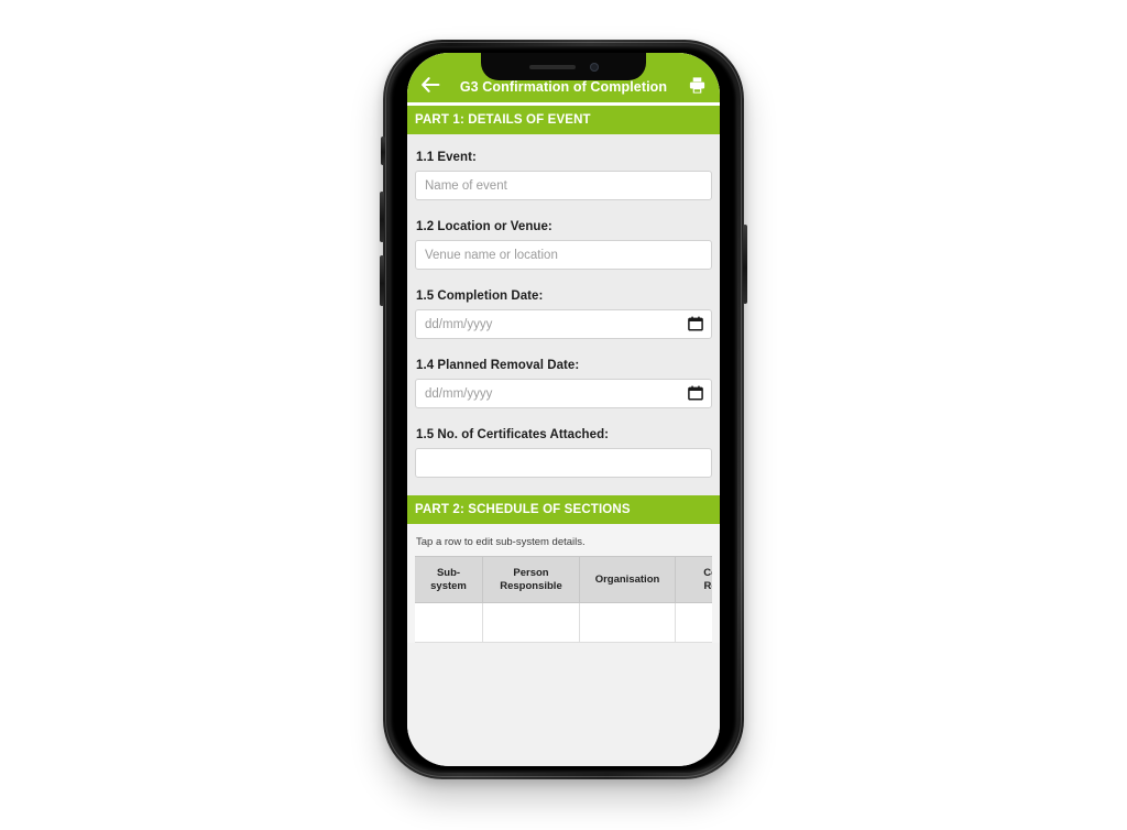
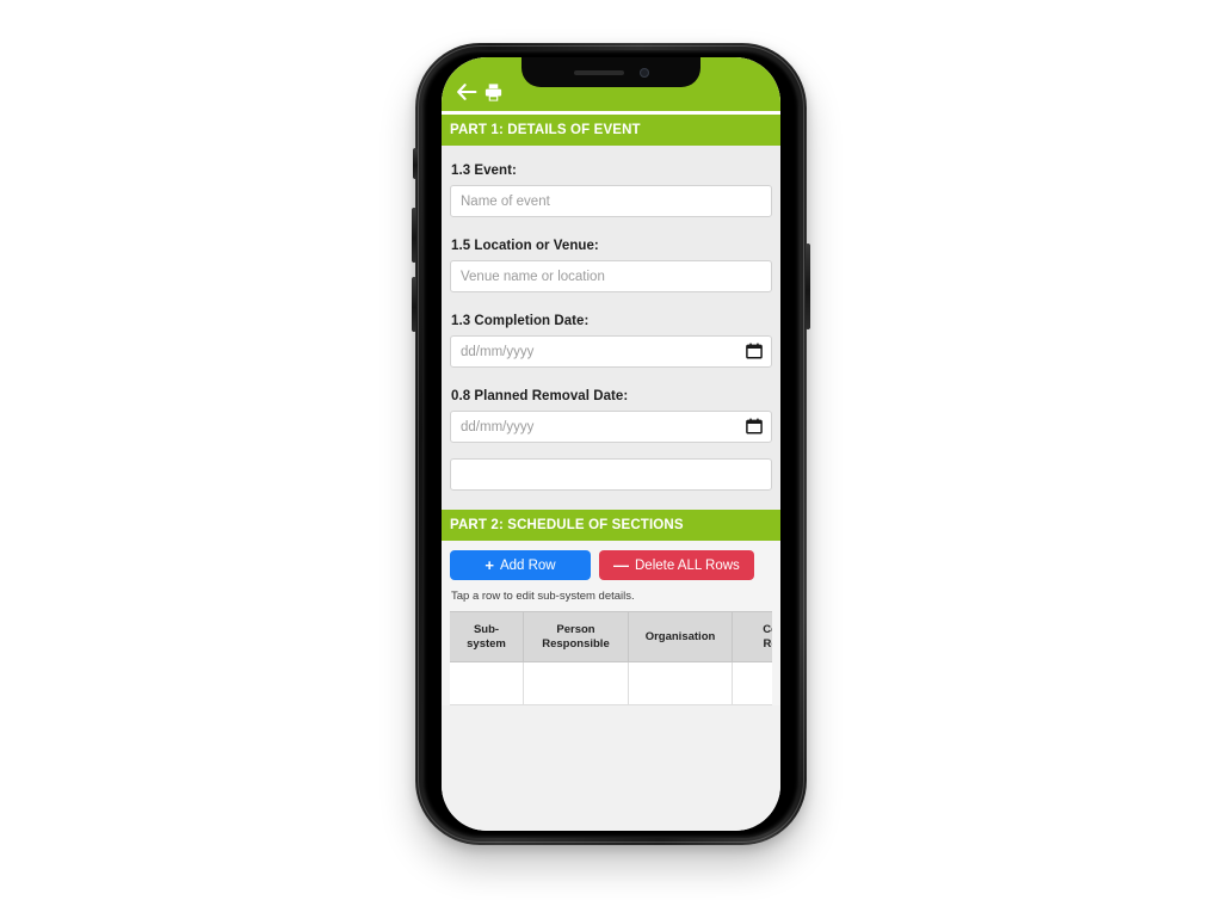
- G3 Confirmation of Completion
  PART 1: DETAILS OF EVENT
- 1.1 Event:
+ 1.3 Event:
  Name of event
- 1.2 Location or Venue:
+ 1.5 Location or Venue:
  Venue name or location
- 1.5 Completion Date:
+ 1.3 Completion Date:
  dd/mm/yyyy
- 1.4 Planned Removal Date:
+ 0.8 Planned Removal Date:
  dd/mm/yyyy
- 1.5 No. of Certificates Attached:
  PART 2: SCHEDULE OF SECTIONS
+ +
+ Add Row
+ —
+ Delete ALL Rows
  Tap a row to edit sub-system details.
